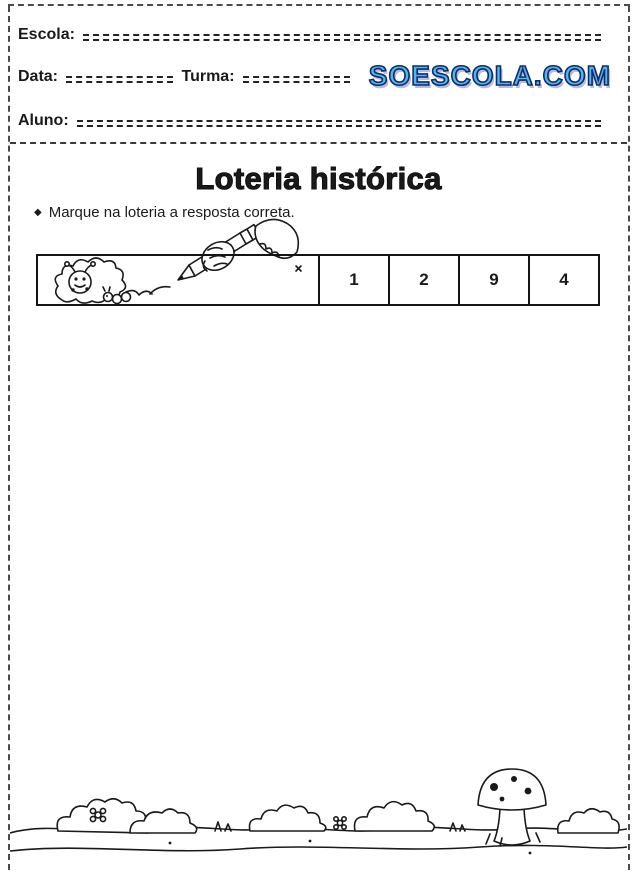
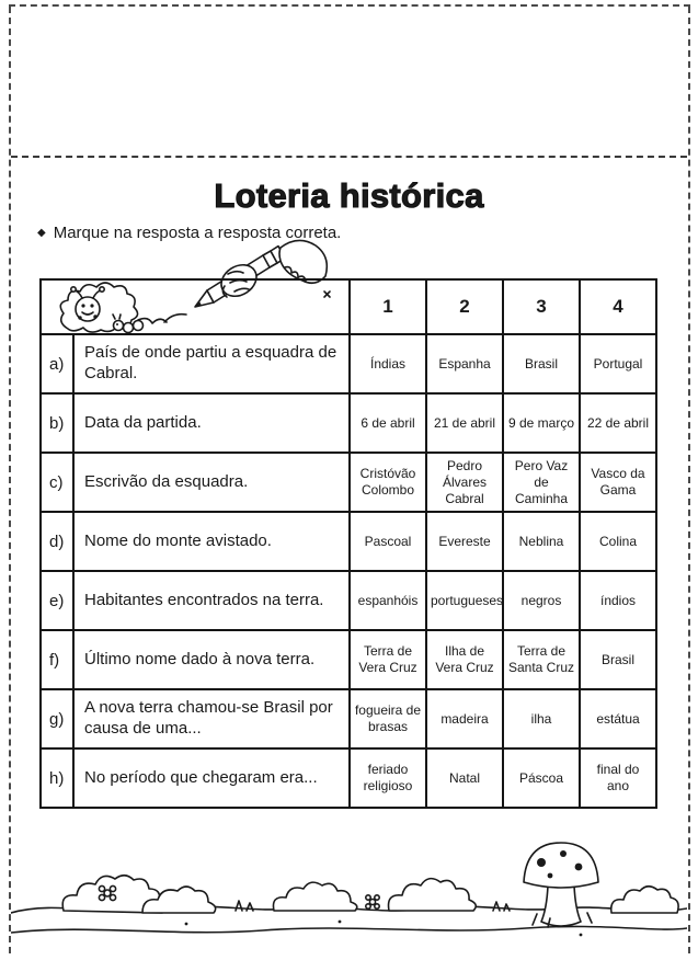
- Escola:
- Data:
- Turma:
- SOESCOLA.COM
- Aluno:
  Loteria histórica
  ◆
- Marque na loteria a resposta correta.
+ Marque na resposta a resposta correta.
- 	1	2	9	4
+ 	1	2	3	4
+ a)	País de onde partiu a esquadra de Cabral.	Índias	Espanha	Brasil	Portugal
+ b)	Data da partida.	6 de abril	21 de abril	9 de março	22 de abril
+ c)	Escrivão da esquadra.	Cristóvão Colombo	Pedro Álvares Cabral	Pero Vaz de Caminha	Vasco da Gama
+ d)	Nome do monte avistado.	Pascoal	Evereste	Neblina	Colina
+ e)	Habitantes encontrados na terra.	espanhóis	portugueses	negros	índios
+ f)	Último nome dado à nova terra.	Terra de Vera Cruz	Ilha de Vera Cruz	Terra de Santa Cruz	Brasil
+ g)	A nova terra chamou-se Brasil por causa de uma...	fogueira de brasas	madeira	ilha	estátua
+ h)	No período que chegaram era...	feriado religioso	Natal	Páscoa	final do ano
